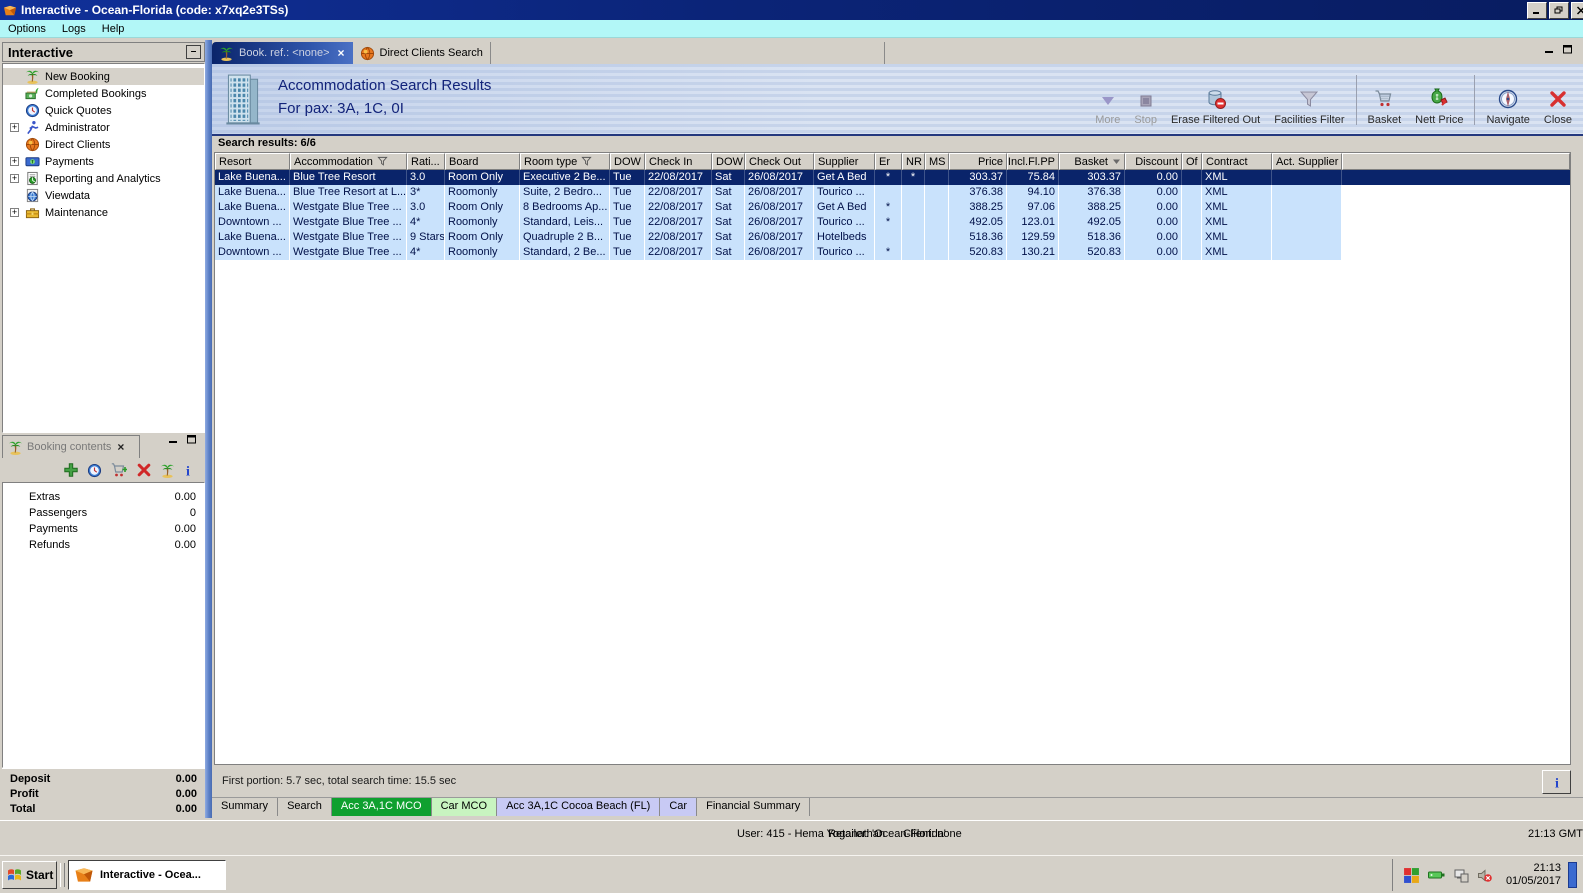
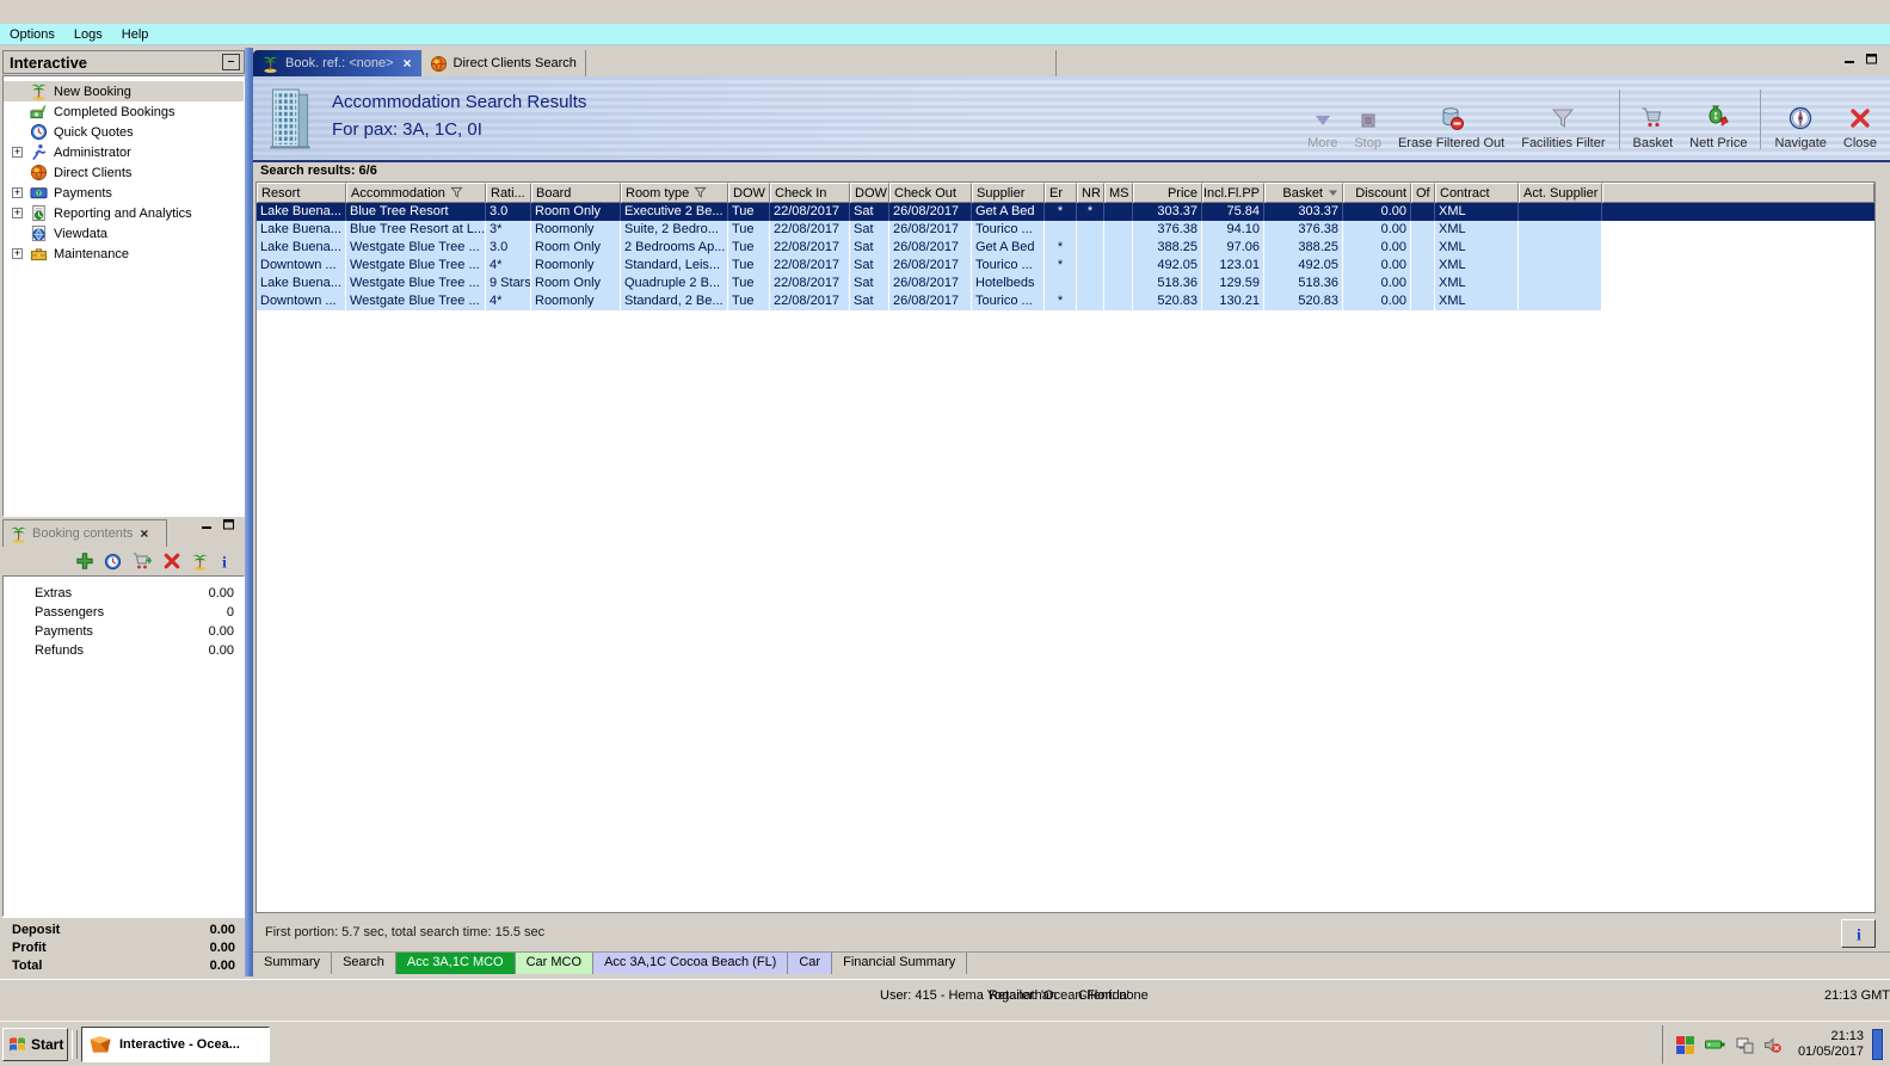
- Interactive - Ocean-Florida (code: x7xq2e3TSs)
  Options
  Logs
  Help
  Interactive
  –
  New Booking
  Completed Bookings
  Quick Quotes
  +
  Administrator
  Direct Clients
  +
  Payments
  +
  Reporting and Analytics
  Viewdata
  +
  Maintenance
  Booking contents
  ×
  i
  Extras
  0.00
  Passengers
  0
  Payments
  0.00
  Refunds
  0.00
  Deposit
  0.00
  Profit
  0.00
  Total
  0.00
  Book. ref.: <none>
  ×
  Direct Clients Search
  Accommodation Search Results
  For pax: 3A, 1C, 0I
  More
  Stop
  Erase Filtered Out
  Facilities Filter
  Basket
  Nett Price
  Navigate
  Close
  Search results: 6/6
  Resort
  Accommodation
  Rati...
  Board
  Room type
  DOW
  Check In
  DOW
  Check Out
  Supplier
  Er
  NR
  MS
  Price
  Incl.Fl.PP
  Basket
  Discount
  Of
  Contract
  Act. Supplier
  Lake Buena...
  Blue Tree Resort
  3.0
  Room Only
  Executive 2 Be...
  Tue
  22/08/2017
  Sat
  26/08/2017
  Get A Bed
  *
  *
  303.37
  75.84
  303.37
  0.00
  XML
  Lake Buena...
  Blue Tree Resort at L...
  3*
  Roomonly
  Suite, 2 Bedro...
  Tue
  22/08/2017
  Sat
  26/08/2017
  Tourico ...
  376.38
  94.10
  376.38
  0.00
  XML
  Lake Buena...
  Westgate Blue Tree ...
  3.0
  Room Only
- 8 Bedrooms Ap...
+ 2 Bedrooms Ap...
  Tue
  22/08/2017
  Sat
  26/08/2017
  Get A Bed
  *
  388.25
  97.06
  388.25
  0.00
  XML
  Downtown ...
  Westgate Blue Tree ...
  4*
  Roomonly
  Standard, Leis...
  Tue
  22/08/2017
  Sat
  26/08/2017
  Tourico ...
  *
  492.05
  123.01
  492.05
  0.00
  XML
  Lake Buena...
  Westgate Blue Tree ...
  9 Stars
  Room Only
  Quadruple 2 B...
  Tue
  22/08/2017
  Sat
  26/08/2017
  Hotelbeds
  518.36
  129.59
  518.36
  0.00
  XML
  Downtown ...
  Westgate Blue Tree ...
  4*
  Roomonly
  Standard, 2 Be...
  Tue
  22/08/2017
  Sat
  26/08/2017
  Tourico ...
  *
  520.83
  130.21
  520.83
  0.00
  XML
  First portion: 5.7 sec, total search time: 15.5 sec
  i
  Summary
  Search
  Acc 3A,1C MCO
  Car MCO
  Acc 3A,1C Cocoa Beach (FL)
  Car
  Financial Summary
  User: 415 - Hema Yoganathan
  Retailer: 'Ocean-Florida'
  Client: none
  21:13 GMT
  Start
  Interactive - Ocea...
  21:13
  01/05/2017
